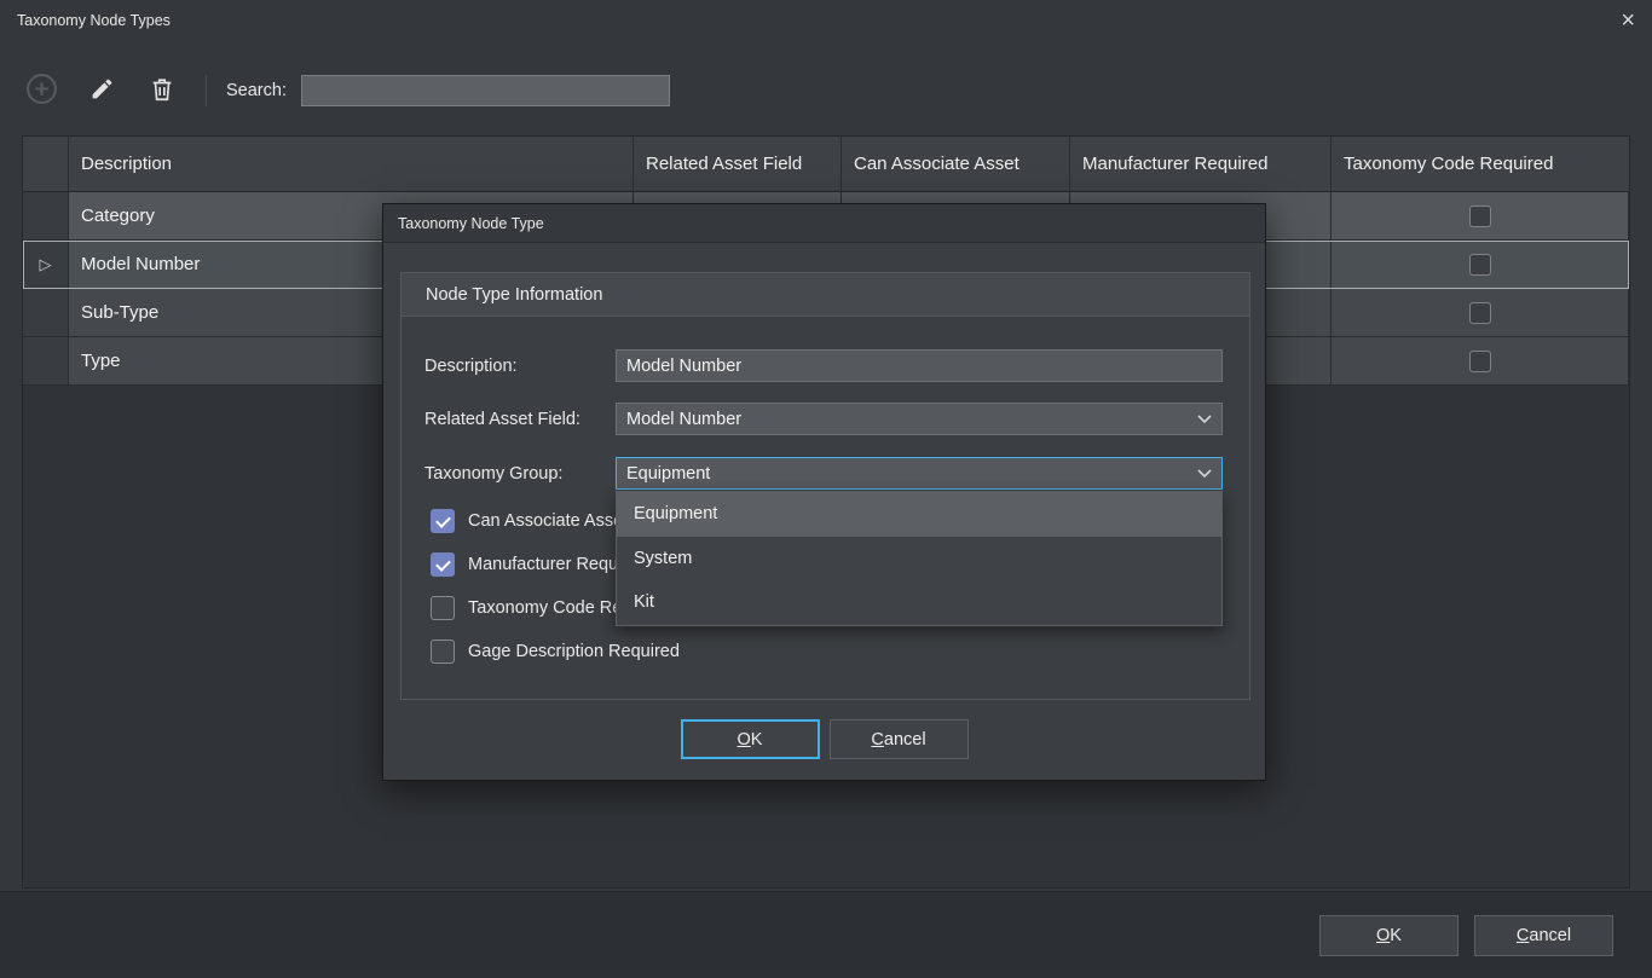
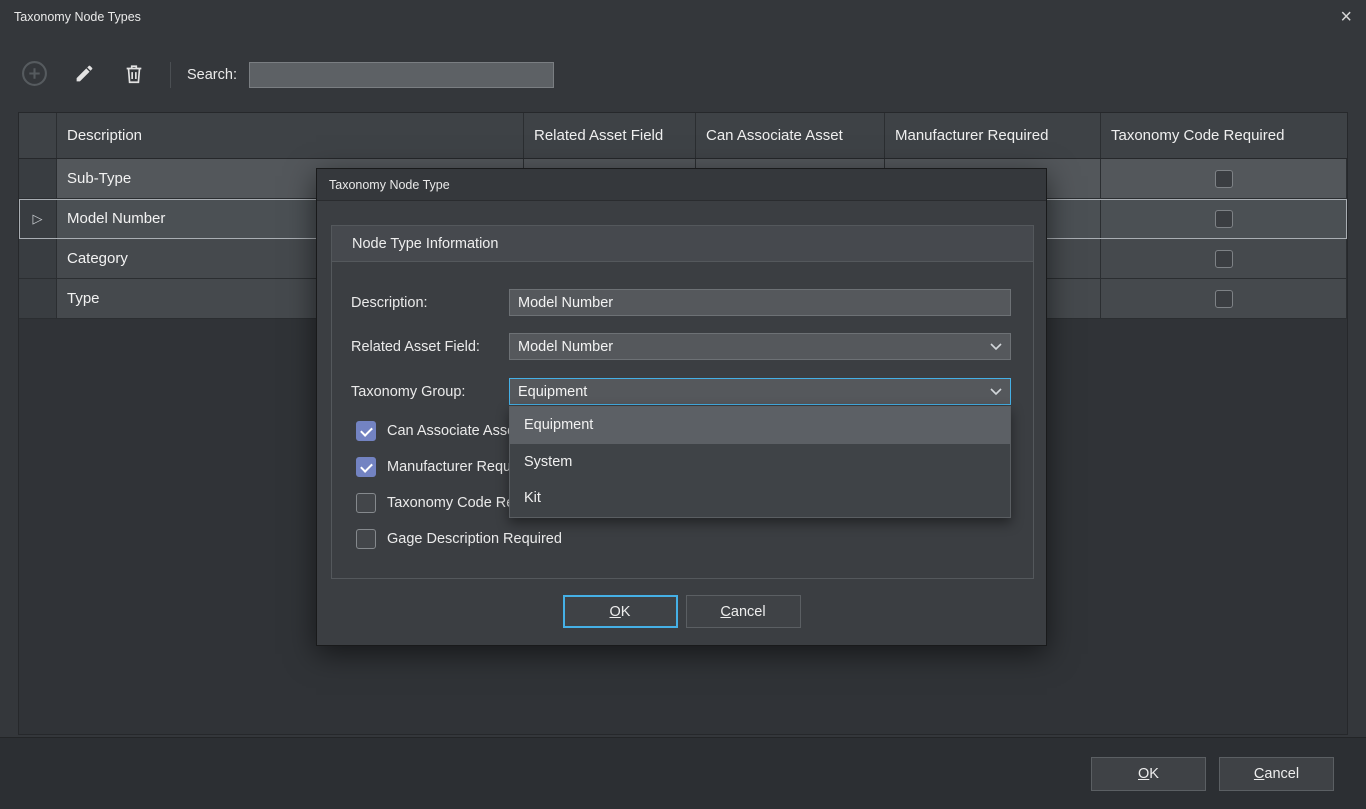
  Taxonomy Node Types
  ×
  Search:
  Description
  Related Asset Field
  Can Associate Asset
  Manufacturer Required
  Taxonomy Code Required
- Category
+ Sub-Type
  ▷
  Model Number
- Sub-Type
+ Category
  Type
  O
  K
  C
  ancel
  Taxonomy Node Type
  Node Type Information
  Description:
  Model Number
  Related Asset Field:
  Model Number
  Taxonomy Group:
  Equipment
  Can Associate Ass
  Manufacturer Requ
  Gage Description Required
  Equipment
  System
  Kit
  O
  K
  C
  ancel
